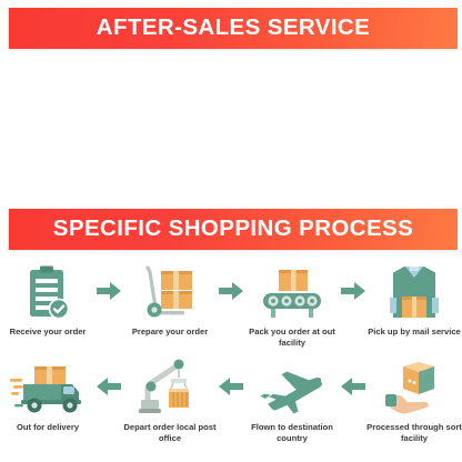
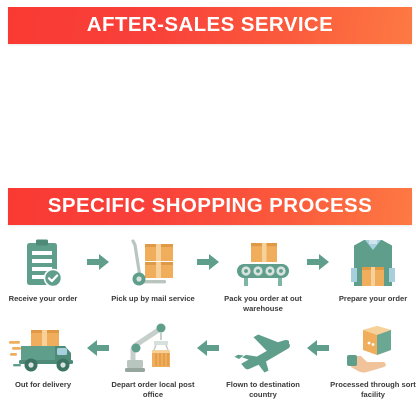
  AFTER-SALES SERVICE
  SPECIFIC SHOPPING PROCESS
  Receive your order
- Prepare your order
+ Pick up by mail service
- Pack you order at out facility
+ Pack you order at out warehouse
- Pick up by mail service
+ Prepare your order
  Processed through sort facility
  Flown to destination country
  Depart order local post office
  Out for delivery
